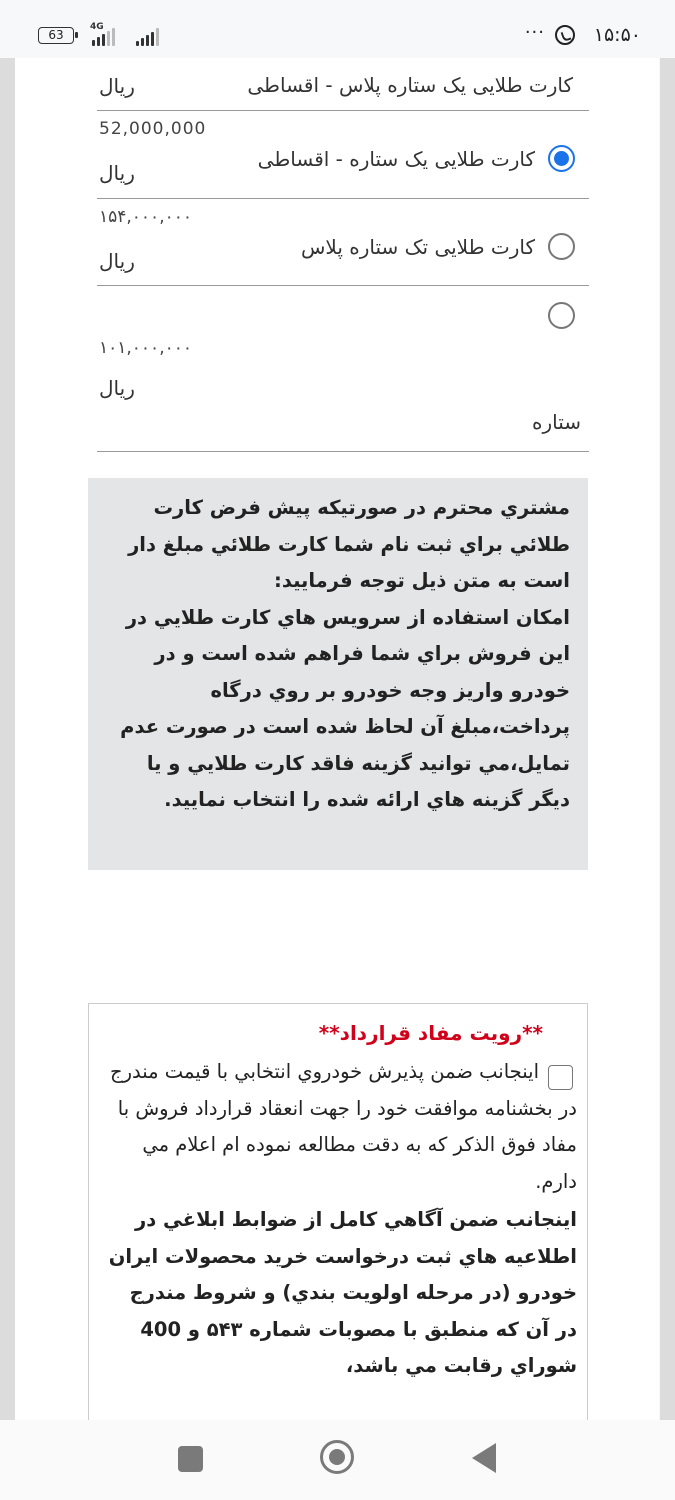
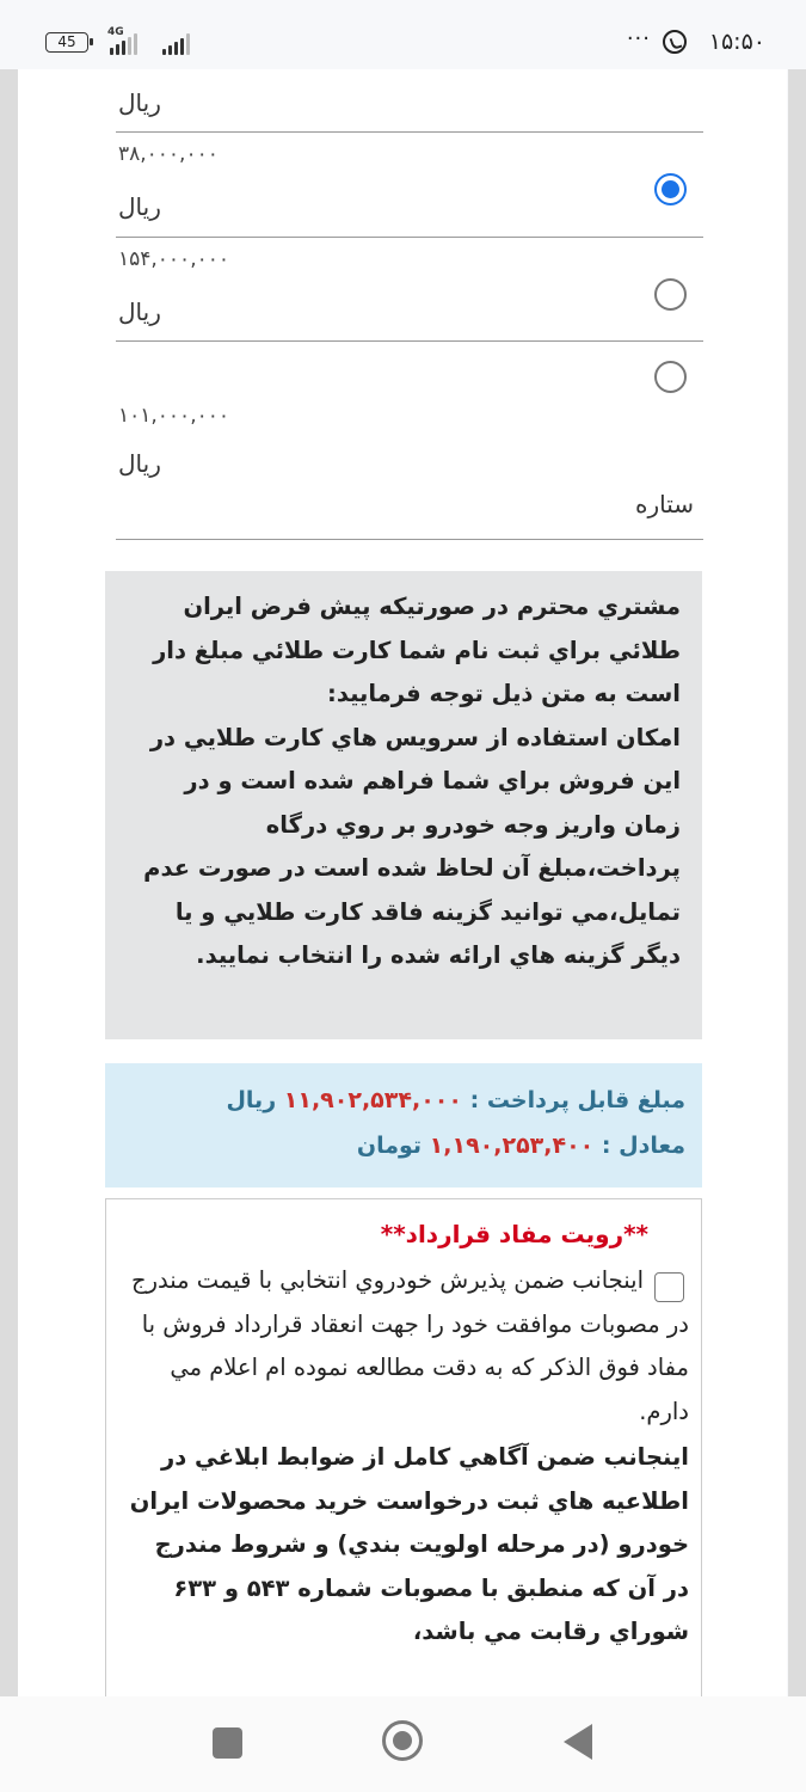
- 63
+ 45
  4G
  ···
  ۱۵:۵۰
- کارت طلایی یک ستاره پلاس - اقساطی
  ریال
- کارت طلایی یک ستاره - اقساطی
- 52,000,000
+ ۳۸,۰۰۰,۰۰۰
  ریال
- کارت طلایی تک ستاره پلاس
  ۱۵۴,۰۰۰,۰۰۰
  ریال
  ستاره
  ۱۰۱,۰۰۰,۰۰۰
  ریال
- مشتري محترم در صورتيکه پيش فرض کارت طلائي براي ثبت نام شما کارت طلائي مبلغ دار است به متن ذيل توجه فرماييد:
+ مشتري محترم در صورتيکه پيش فرض ايران طلائي براي ثبت نام شما کارت طلائي مبلغ دار است به متن ذيل توجه فرماييد:
- امكان استفاده از سرويس هاي كارت طلايي در اين فروش براي شما فراهم شده است و در خودرو واريز وجه خودرو بر روي درگاه پرداخت،مبلغ آن لحاظ شده است در صورت عدم تمايل،مي توانيد گزينه فاقد كارت طلايي و يا ديگر گزينه هاي ارائه شده را انتخاب نماييد.
+ امكان استفاده از سرويس هاي كارت طلايي در اين فروش براي شما فراهم شده است و در زمان واريز وجه خودرو بر روي درگاه پرداخت،مبلغ آن لحاظ شده است در صورت عدم تمايل،مي توانيد گزينه فاقد كارت طلايي و يا ديگر گزينه هاي ارائه شده را انتخاب نماييد.
+ مبلغ قابل پرداخت : ۱۱,۹۰۲,۵۳۴,۰۰۰ ریال معادل : ۱,۱۹۰,۲۵۳,۴۰۰ تومان
  **رويت مفاد قرارداد**
- اينجانب ضمن پذيرش خودروي انتخابي با قيمت مندرج در بخشنامه موافقت خود را جهت انعقاد قرارداد فروش با مفاد فوق الذکر که به دقت مطالعه نموده ام اعلام مي دارم.
+ اينجانب ضمن پذيرش خودروي انتخابي با قيمت مندرج در مصوبات موافقت خود را جهت انعقاد قرارداد فروش با مفاد فوق الذکر که به دقت مطالعه نموده ام اعلام مي دارم.
- اينجانب ضمن آگاهي کامل از ضوابط ابلاغي در اطلاعيه هاي ثبت درخواست خريد محصولات ايران خودرو (در مرحله اولويت بندي) و شروط مندرج در آن که منطبق با مصوبات شماره ۵۴۳ و 400 شوراي رقابت مي باشد،
+ اينجانب ضمن آگاهي کامل از ضوابط ابلاغي در اطلاعيه هاي ثبت درخواست خريد محصولات ايران خودرو (در مرحله اولويت بندي) و شروط مندرج در آن که منطبق با مصوبات شماره ۵۴۳ و ۶۳۳ شوراي رقابت مي باشد،
